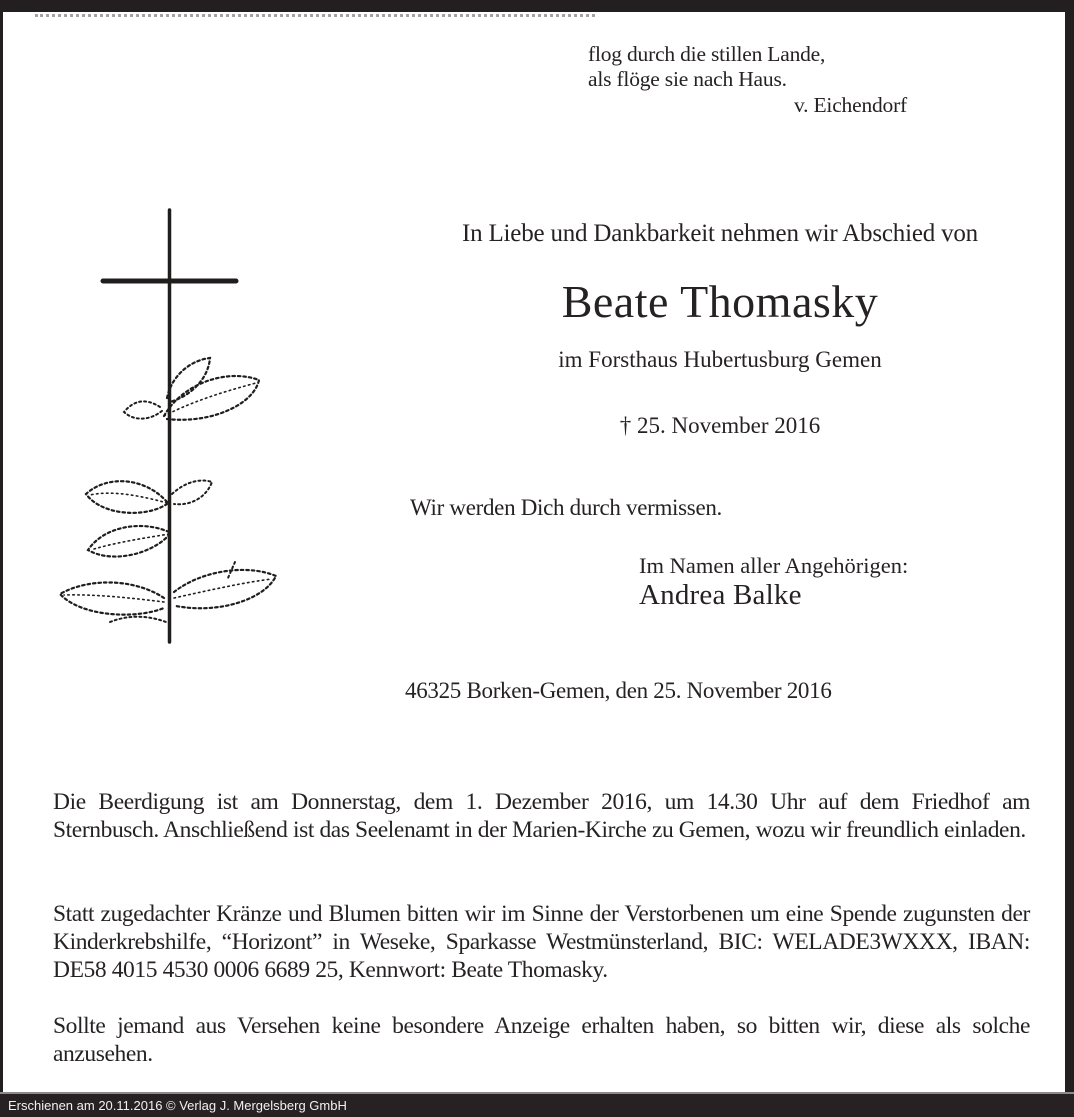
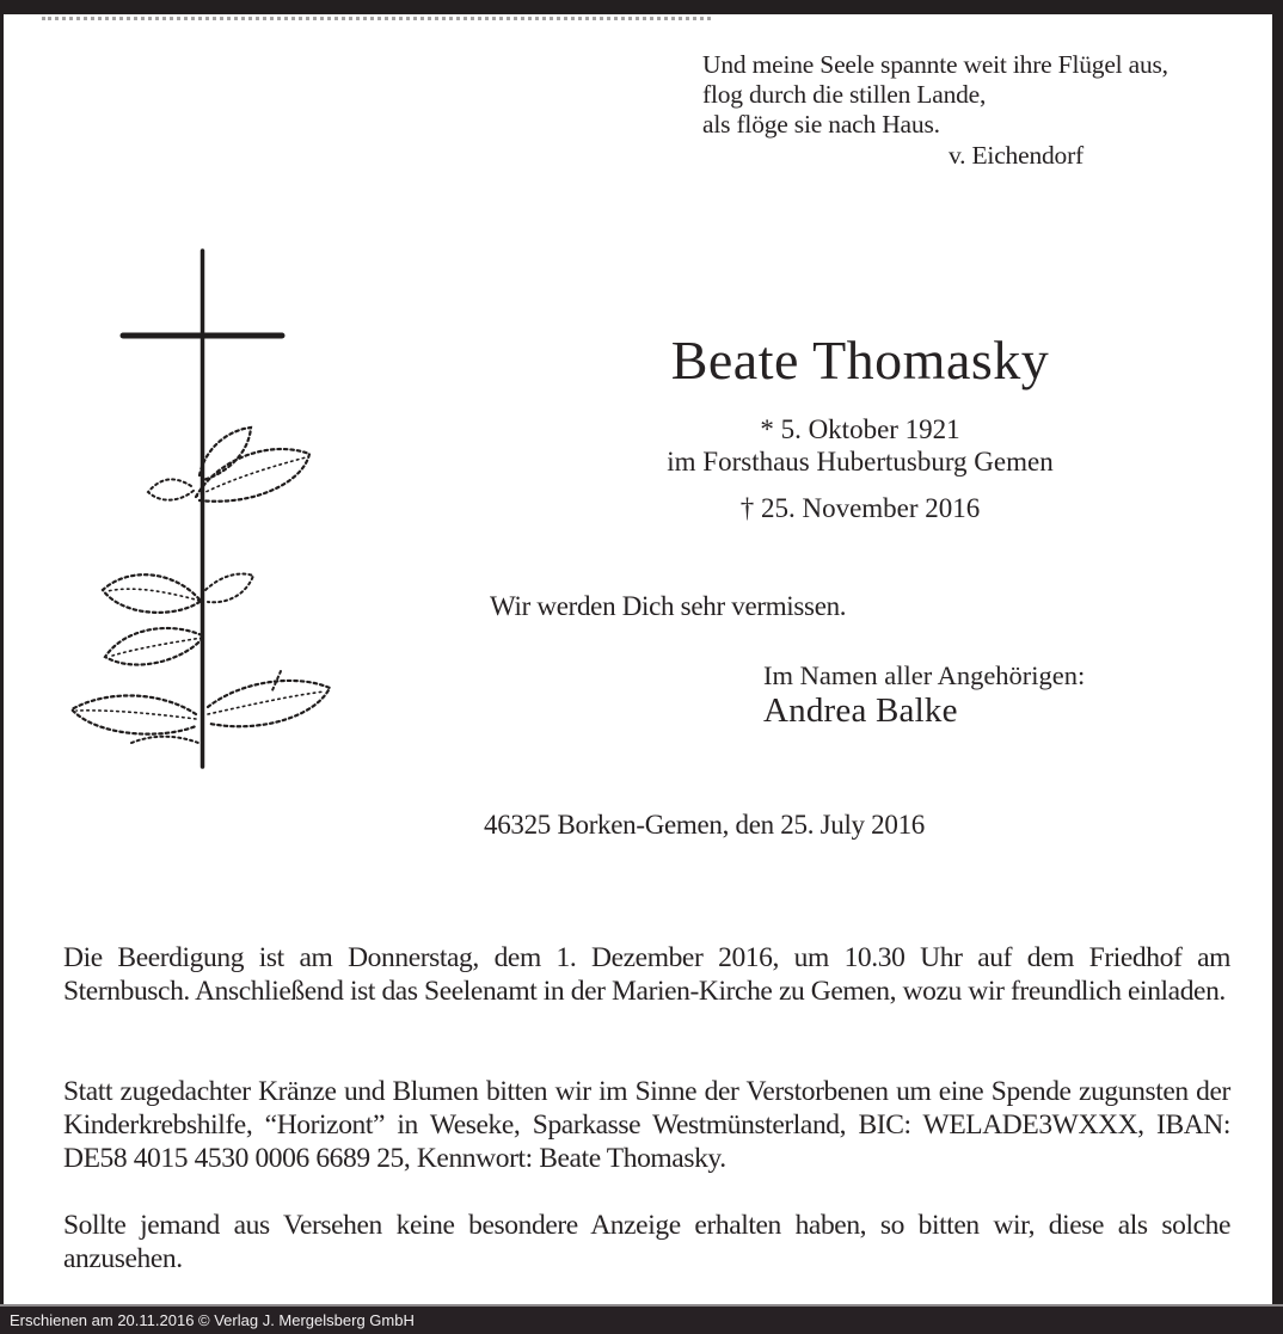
+ Und meine Seele spannte weit ihre Flügel aus,
  flog durch die stillen Lande,
  als flöge sie nach Haus.
  v. Eichendorf
- In Liebe und Dankbarkeit nehmen wir Abschied von
  Beate Thomasky
+ * 5. Oktober 1921
  im Forsthaus Hubertusburg Gemen
  † 25. November 2016
- Wir werden Dich durch vermissen.
+ Wir werden Dich sehr vermissen.
  Im Namen aller Angehörigen:
  Andrea Balke
- 46325 Borken-Gemen, den 25. November 2016
+ 46325 Borken-Gemen, den 25. July 2016
- Die Beerdigung ist am Donnerstag, dem 1. Dezember 2016, um 14.30 Uhr auf dem Friedhof am Sternbusch. Anschließend ist das Seelenamt in der Marien-Kirche zu Gemen, wozu wir freundlich einladen.
+ Die Beerdigung ist am Donnerstag, dem 1. Dezember 2016, um 10.30 Uhr auf dem Friedhof am Sternbusch. Anschließend ist das Seelenamt in der Marien-Kirche zu Gemen, wozu wir freundlich einladen.
  Statt zugedachter Kränze und Blumen bitten wir im Sinne der Verstorbenen um eine Spende zugunsten der Kinderkrebshilfe, “Horizont” in Weseke, Sparkasse Westmünsterland, BIC: WELADE3WXXX, IBAN: DE58 4015 4530 0006 6689 25, Kennwort: Beate Thomasky.
  Sollte jemand aus Versehen keine besondere Anzeige erhalten haben, so bitten wir, diese als solche anzusehen.
  Erschienen am 20.11.2016 © Verlag J. Mergelsberg GmbH
